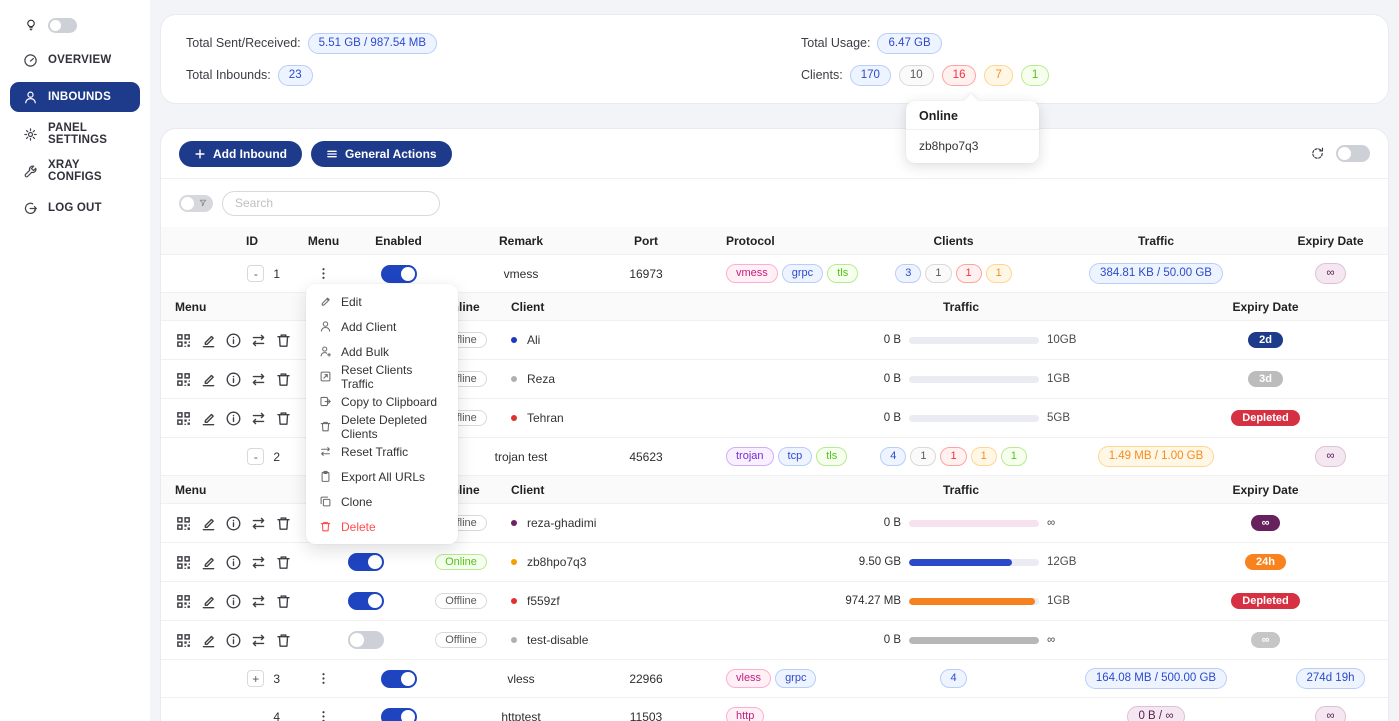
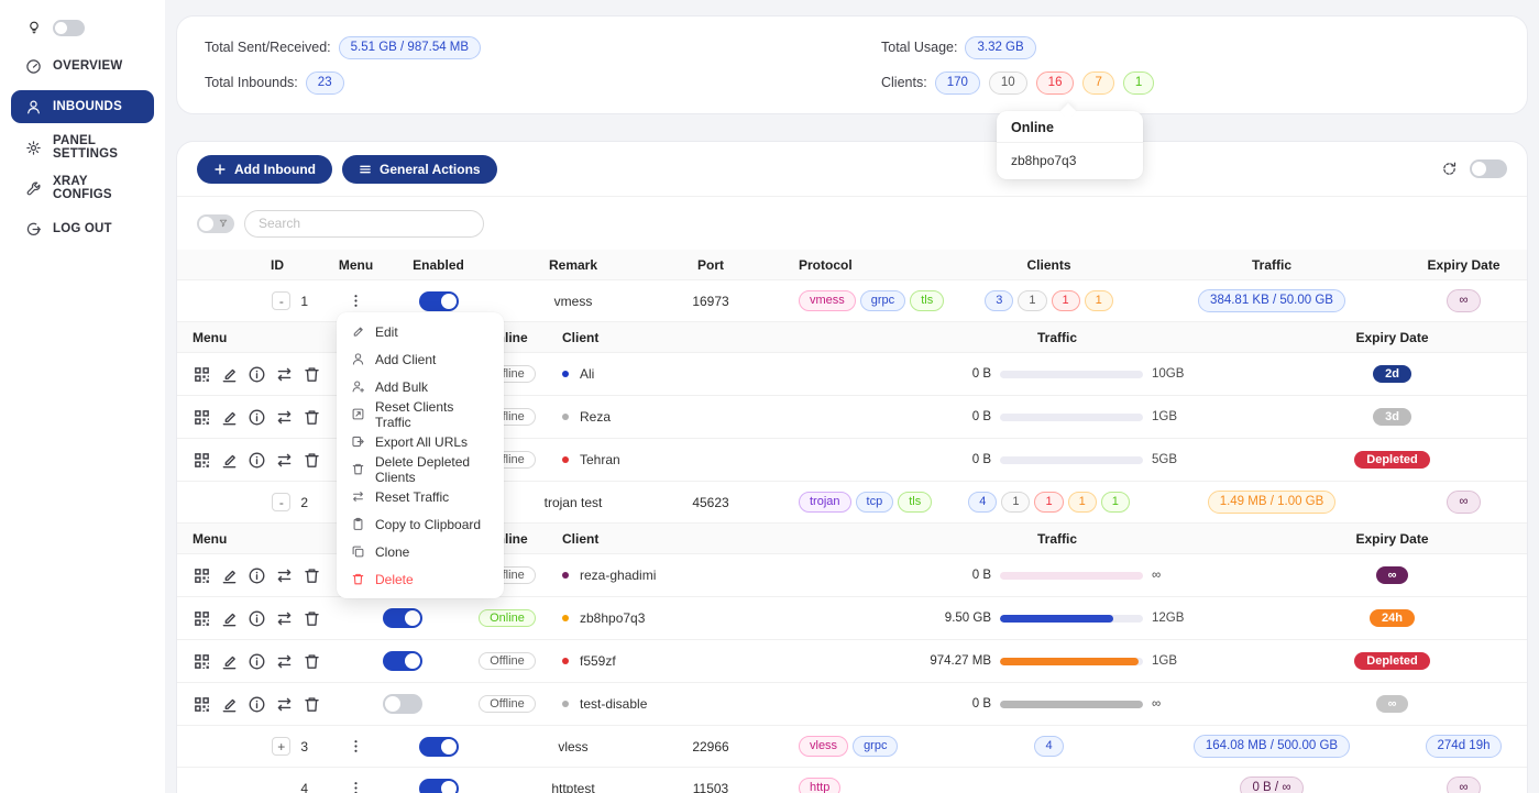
  OVERVIEW
  INBOUNDS
  PANEL SETTINGS
  XRAY CONFIGS
  LOG OUT
  Total Sent/Received:
  5.51 GB / 987.54 MB
  Total Inbounds:
  23
  Total Usage:
- 6.47 GB
+ 3.32 GB
  Clients:
  170
  10
  16
  7
  1
  Online
  zb8hpo7q3
  Add Inbound
  General Actions
  Search
  ID
  Menu
  Enabled
  Remark
  Port
  Protocol
  Clients
  Traffic
  Expiry Date
  -
  1
  vmess
  16973
  vmess
  grpc
  tls
  3
  1
  1
  1
  384.81 KB / 50.00 GB
  ∞
  Menu
  Client
  Traffic
  Expiry Date
  fline
  Ali
  0 B
  10GB
  2d
  fline
  Reza
  0 B
  1GB
  3d
  fline
  Tehran
  0 B
  5GB
  Depleted
  -
  2
  trojan test
  45623
  trojan
  tcp
  tls
  4
  1
  1
  1
  1
  1.49 MB / 1.00 GB
  ∞
  Menu
  Client
  Traffic
  Expiry Date
  fline
  reza-ghadimi
  0 B
  ∞
  ∞
  Online
  zb8hpo7q3
  9.50 GB
  12GB
  24h
  Offline
  f559zf
  974.27 MB
  1GB
  Depleted
  Offline
  test-disable
  0 B
  ∞
  ∞
  +
  3
  vless
  22966
  vless
  grpc
  4
  164.08 MB / 500.00 GB
  274d 19h
  4
  httptest
  11503
  http
  0 B / ∞
  ∞
  Edit
  Add Client
  Add Bulk
  Reset Clients Traffic
- Copy to Clipboard
+ Export All URLs
  Delete Depleted Clients
  Reset Traffic
- Export All URLs
+ Copy to Clipboard
  Clone
  Delete
